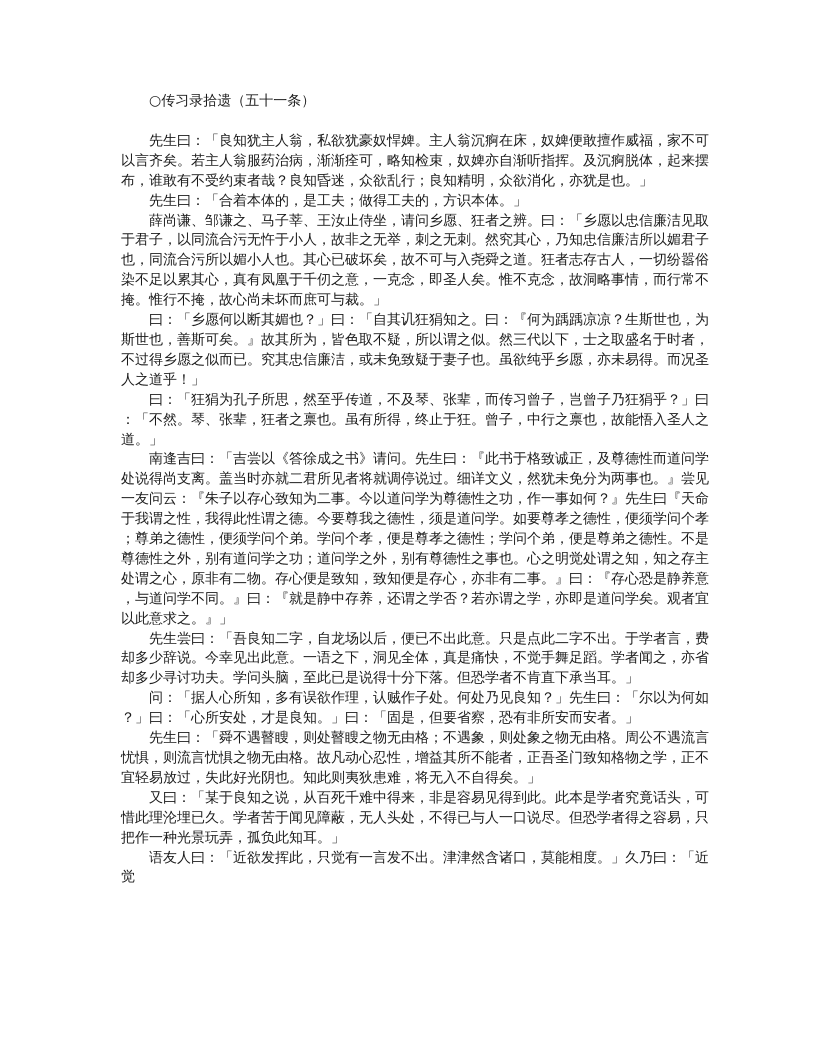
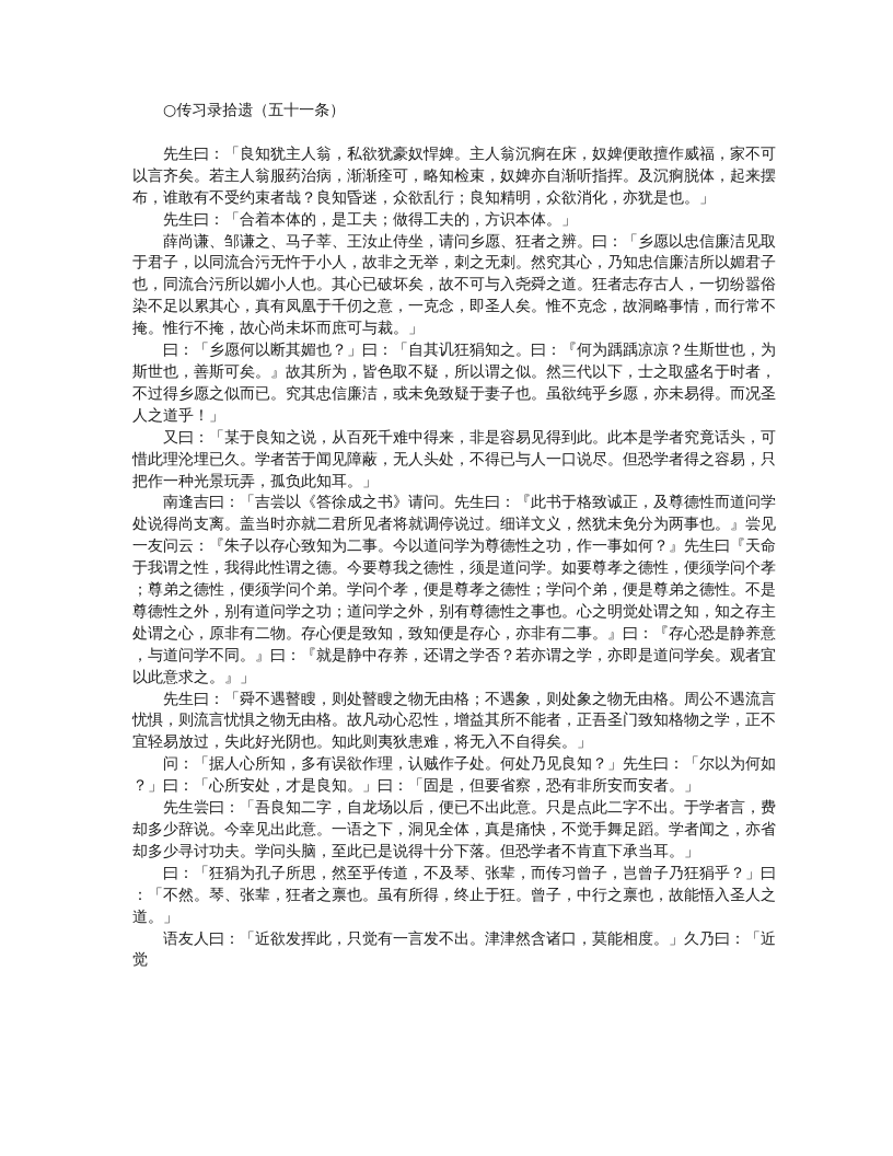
  ○传习录拾遗（五十一条）
  先生曰：「良知犹主人翁，私欲犹豪奴悍婢。主人翁沉痾在床，奴婢便敢擅作威福，家不可以言齐矣。若主人翁服药治病，渐渐痊可，略知检束，奴婢亦自渐听指挥。及沉痾脱体，起来摆布，谁敢有不受约束者哉？良知昏迷，众欲乱行；良知精明，众欲消化，亦犹是也。」
  先生曰：「合着本体的，是工夫；做得工夫的，方识本体。」
  薛尚谦、邹谦之、马子莘、王汝止侍坐，请问乡愿、狂者之辨。曰：「乡愿以忠信廉洁见取于君子，以同流合污无忤于小人，故非之无举，刺之无刺。然究其心，乃知忠信廉洁所以媚君子也，同流合污所以媚小人也。其心已破坏矣，故不可与入尧舜之道。狂者志存古人，一切纷嚣俗染不足以累其心，真有凤凰于千仞之意，一克念，即圣人矣。惟不克念，故洞略事情，而行常不掩。惟行不掩，故心尚未坏而庶可与裁。」
  曰：「乡愿何以断其媚也？」曰：「自其讥狂狷知之。曰：『何为踽踽凉凉？生斯世也，为斯世也，善斯可矣。』故其所为，皆色取不疑，所以谓之似。然三代以下，士之取盛名于时者，不过得乡愿之似而已。究其忠信廉洁，或未免致疑于妻子也。虽欲纯乎乡愿，亦未易得。而况圣人之道乎！」
- 曰：「狂狷为孔子所思，然至乎传道，不及琴、张辈，而传习曾子，岂曾子乃狂狷乎？」曰：「不然。琴、张辈，狂者之禀也。虽有所得，终止于狂。曾子，中行之禀也，故能悟入圣人之道。」
+ 又曰：「某于良知之说，从百死千难中得来，非是容易见得到此。此本是学者究竟话头，可惜此理沦埋已久。学者苦于闻见障蔽，无人头处，不得已与人一口说尽。但恐学者得之容易，只把作一种光景玩弄，孤负此知耳。」
  南逢吉曰：「吉尝以《答徐成之书》请问。先生曰：『此书于格致诚正，及尊德性而道问学处说得尚支离。盖当时亦就二君所见者将就调停说过。细详文义，然犹未免分为两事也。』尝见一友问云：『朱子以存心致知为二事。今以道问学为尊德性之功，作一事如何？』先生曰『天命于我谓之性，我得此性谓之德。今要尊我之德性，须是道问学。如要尊孝之德性，便须学问个孝；尊弟之德性，便须学问个弟。学问个孝，便是尊孝之德性；学问个弟，便是尊弟之德性。不是尊德性之外，别有道问学之功；道问学之外，别有尊德性之事也。心之明觉处谓之知，知之存主处谓之心，原非有二物。存心便是致知，致知便是存心，亦非有二事。』曰：『存心恐是静养意，与道问学不同。』曰：『就是静中存养，还谓之学否？若亦谓之学，亦即是道问学矣。观者宜以此意求之。』」
- 先生尝曰：「吾良知二字，自龙场以后，便已不出此意。只是点此二字不出。于学者言，费却多少辞说。今幸见出此意。一语之下，洞见全体，真是痛快，不觉手舞足蹈。学者闻之，亦省却多少寻讨功夫。学问头脑，至此已是说得十分下落。但恐学者不肯直下承当耳。」
+ 先生曰：「舜不遇瞽瞍，则处瞽瞍之物无由格；不遇象，则处象之物无由格。周公不遇流言忧惧，则流言忧惧之物无由格。故凡动心忍性，增益其所不能者，正吾圣门致知格物之学，正不宜轻易放过，失此好光阴也。知此则夷狄患难，将无入不自得矣。」
  问：「据人心所知，多有误欲作理，认贼作子处。何处乃见良知？」先生曰：「尔以为何如？」曰：「心所安处，才是良知。」曰：「固是，但要省察，恐有非所安而安者。」
- 先生曰：「舜不遇瞽瞍，则处瞽瞍之物无由格；不遇象，则处象之物无由格。周公不遇流言忧惧，则流言忧惧之物无由格。故凡动心忍性，增益其所不能者，正吾圣门致知格物之学，正不宜轻易放过，失此好光阴也。知此则夷狄患难，将无入不自得矣。」
+ 先生尝曰：「吾良知二字，自龙场以后，便已不出此意。只是点此二字不出。于学者言，费却多少辞说。今幸见出此意。一语之下，洞见全体，真是痛快，不觉手舞足蹈。学者闻之，亦省却多少寻讨功夫。学问头脑，至此已是说得十分下落。但恐学者不肯直下承当耳。」
- 又曰：「某于良知之说，从百死千难中得来，非是容易见得到此。此本是学者究竟话头，可惜此理沦埋已久。学者苦于闻见障蔽，无人头处，不得已与人一口说尽。但恐学者得之容易，只把作一种光景玩弄，孤负此知耳。」
+ 曰：「狂狷为孔子所思，然至乎传道，不及琴、张辈，而传习曾子，岂曾子乃狂狷乎？」曰：「不然。琴、张辈，狂者之禀也。虽有所得，终止于狂。曾子，中行之禀也，故能悟入圣人之道。」
  语友人曰：「近欲发挥此，只觉有一言发不出。津津然含诸口，莫能相度。」久乃曰：「近觉
